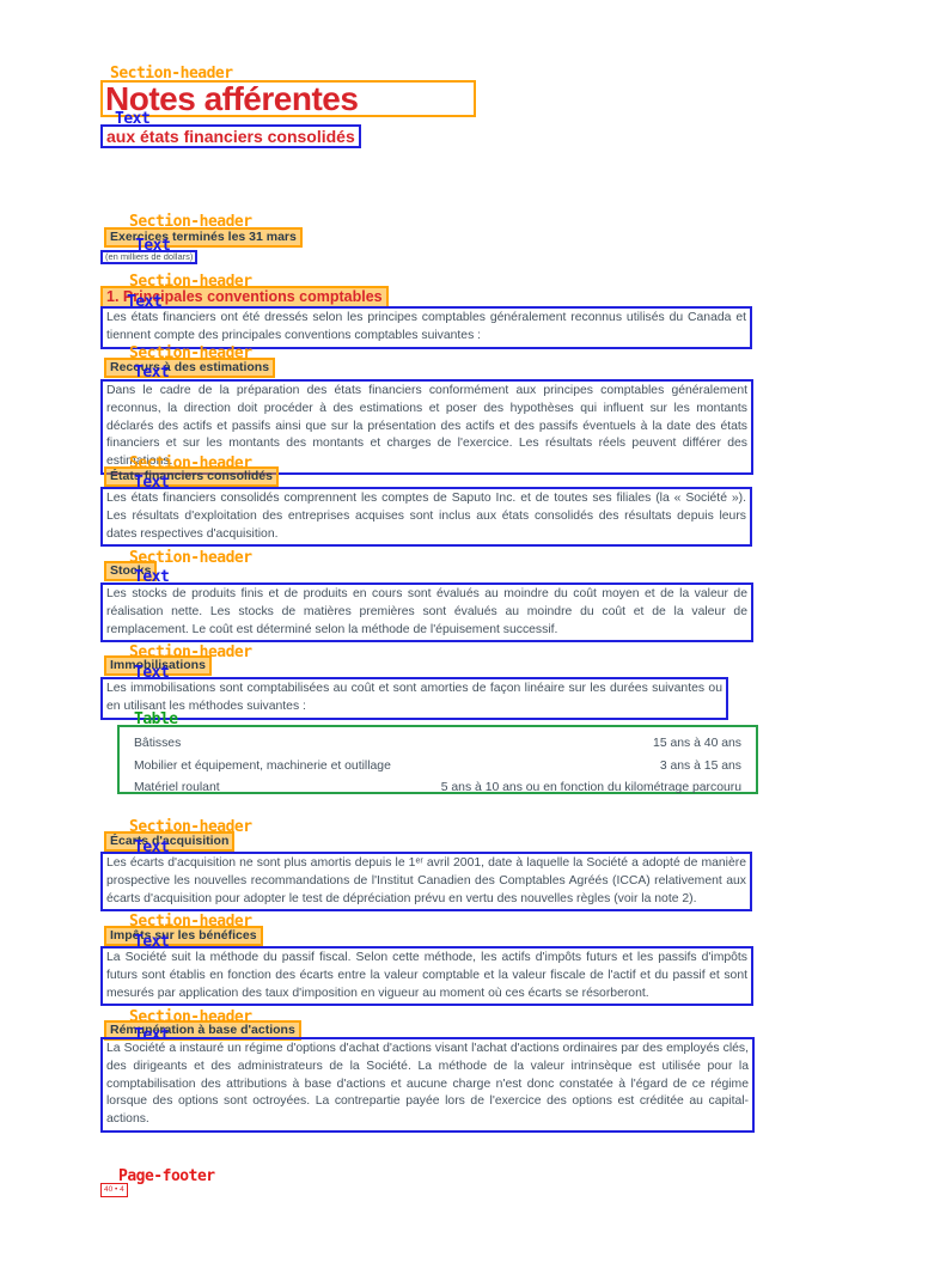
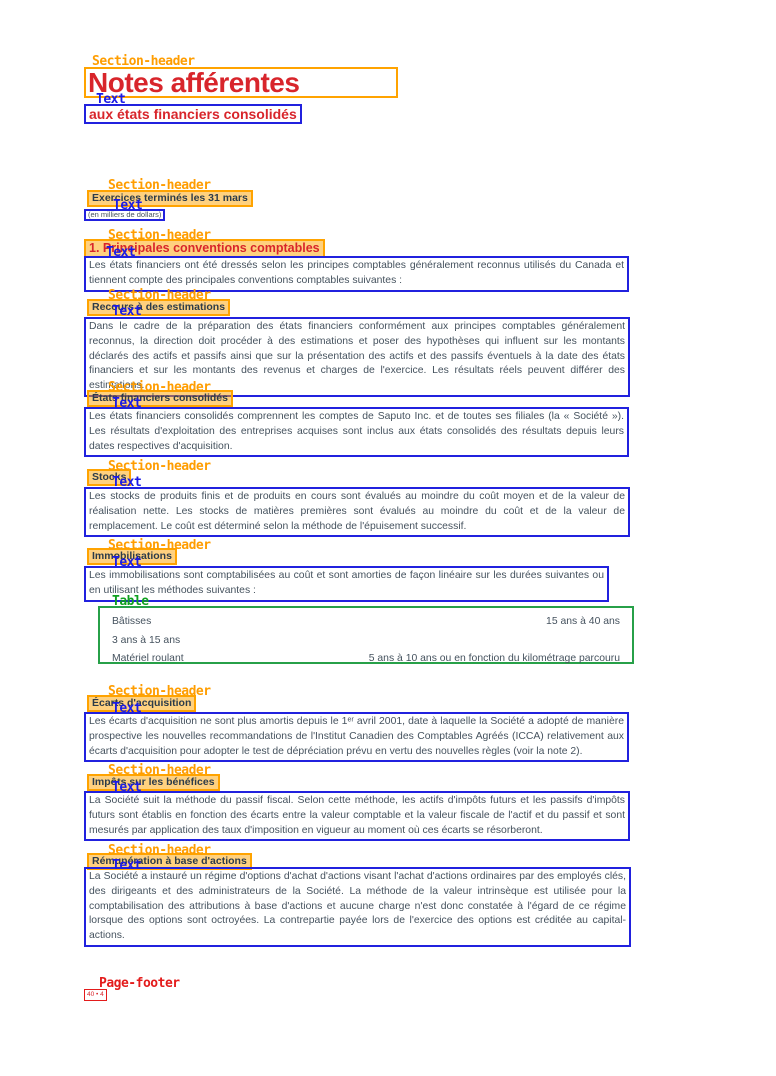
  Section-header
  Notes afférentes
  Text
  aux états financiers consolidés
  Section-header
  Exercices terminés les 31 mars
  Text
  (en milliers de dollars)
  Section-header
  1. Principales conventions comptables
  Text
  Les états financiers ont été dressés selon les principes comptables généralement reconnus utilisés du Canada et tiennent compte des principales conventions comptables suivantes :
  Section-header
  Recours à des estimations
  Text
- Dans le cadre de la préparation des états financiers conformément aux principes comptables généralement reconnus, la direction doit procéder à des estimations et poser des hypothèses qui influent sur les montants déclarés des actifs et passifs ainsi que sur la présentation des actifs et des passifs éventuels à la date des états financiers et sur les montants des montants et charges de l'exercice. Les résultats réels peuvent différer des estimations.
+ Dans le cadre de la préparation des états financiers conformément aux principes comptables généralement reconnus, la direction doit procéder à des estimations et poser des hypothèses qui influent sur les montants déclarés des actifs et passifs ainsi que sur la présentation des actifs et des passifs éventuels à la date des états financiers et sur les montants des revenus et charges de l'exercice. Les résultats réels peuvent différer des estimations.
  Section-header
  États financiers consolidés
  Text
  Les états financiers consolidés comprennent les comptes de Saputo Inc. et de toutes ses filiales (la « Société »). Les résultats d'exploitation des entreprises acquises sont inclus aux états consolidés des résultats depuis leurs dates respectives d'acquisition.
  Section-header
  Stocks
  Text
  Les stocks de produits finis et de produits en cours sont évalués au moindre du coût moyen et de la valeur de réalisation nette. Les stocks de matières premières sont évalués au moindre du coût et de la valeur de remplacement. Le coût est déterminé selon la méthode de l'épuisement successif.
  Section-header
  Immobilisations
  Text
  Les immobilisations sont comptabilisées au coût et sont amorties de façon linéaire sur les durées suivantes ou en utilisant les méthodes suivantes :
  Table
  Bâtisses
  15 ans à 40 ans
- Mobilier et équipement, machinerie et outillage
  3 ans à 15 ans
  Matériel roulant
  5 ans à 10 ans ou en fonction du kilométrage parcouru
  Section-header
  Écarts d'acquisition
  Text
  Les écarts d'acquisition ne sont plus amortis depuis le 1ᵉʳ avril 2001, date à laquelle la Société a adopté de manière prospective les nouvelles recommandations de l'Institut Canadien des Comptables Agréés (ICCA) relativement aux écarts d'acquisition pour adopter le test de dépréciation prévu en vertu des nouvelles règles (voir la note 2).
  Section-header
  Impôts sur les bénéfices
  Text
  La Société suit la méthode du passif fiscal. Selon cette méthode, les actifs d'impôts futurs et les passifs d'impôts futurs sont établis en fonction des écarts entre la valeur comptable et la valeur fiscale de l'actif et du passif et sont mesurés par application des taux d'imposition en vigueur au moment où ces écarts se résorberont.
  Section-header
  Rémunération à base d'actions
  Text
  La Société a instauré un régime d'options d'achat d'actions visant l'achat d'actions ordinaires par des employés clés, des dirigeants et des administrateurs de la Société. La méthode de la valeur intrinsèque est utilisée pour la comptabilisation des attributions à base d'actions et aucune charge n'est donc constatée à l'égard de ce régime lorsque des options sont octroyées. La contrepartie payée lors de l'exercice des options est créditée au capital-actions.
  Page-footer
